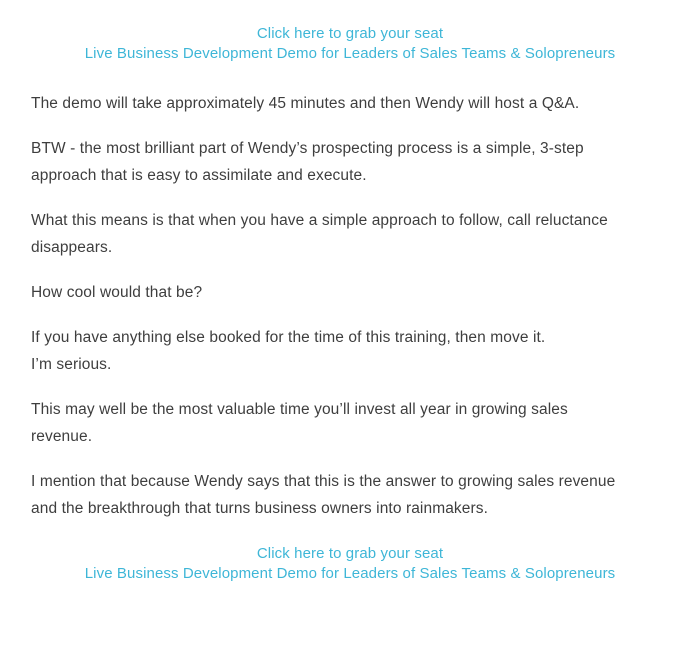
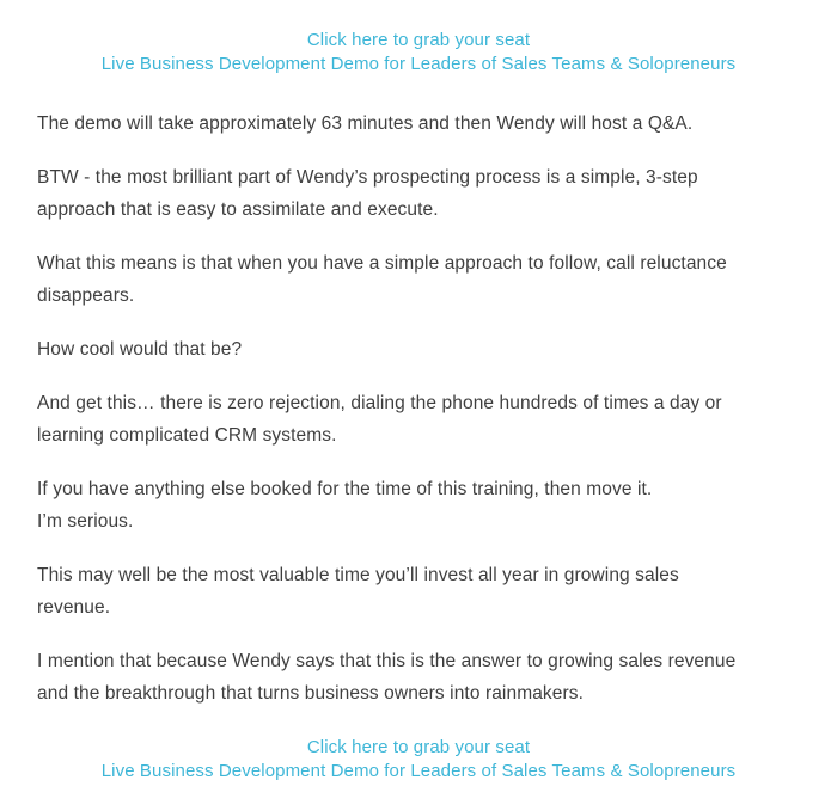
  Click here to grab your seat
  Live Business Development Demo for Leaders of Sales Teams & Solopreneurs
- The demo will take approximately 45 minutes and then Wendy will host a Q&A.
+ The demo will take approximately 63 minutes and then Wendy will host a Q&A.
  BTW - the most brilliant part of Wendy’s prospecting process is a simple, 3-step
  approach that is easy to assimilate and execute.
  What this means is that when you have a simple approach to follow, call reluctance
  disappears.
  How cool would that be?
+ And get this… there is zero rejection, dialing the phone hundreds of times a day or
+ learning complicated CRM systems.
  If you have anything else booked for the time of this training, then move it.
  I’m serious.
  This may well be the most valuable time you’ll invest all year in growing sales
  revenue.
  I mention that because Wendy says that this is the answer to growing sales revenue
  and the breakthrough that turns business owners into rainmakers.
  Click here to grab your seat
  Live Business Development Demo for Leaders of Sales Teams & Solopreneurs
